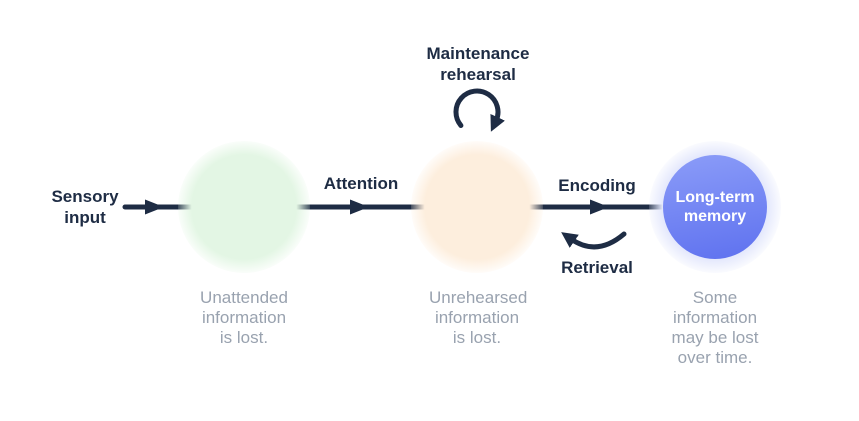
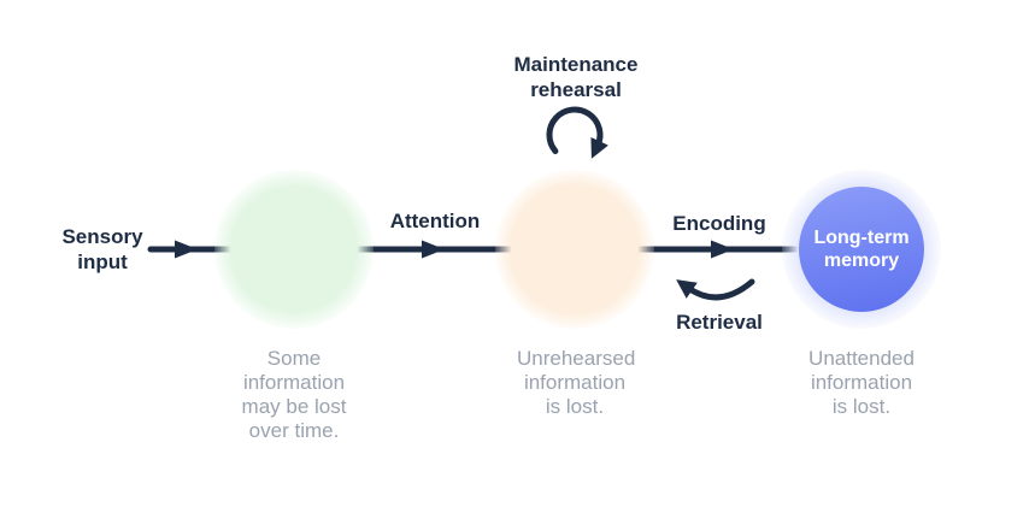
  Long-term memory
  Sensory input
  Maintenance rehearsal
  Attention
  Encoding
  Retrieval
- Unattended information is lost.
+ Some information may be lost over time.
  Unrehearsed information is lost.
- Some information may be lost over time.
+ Unattended information is lost.
